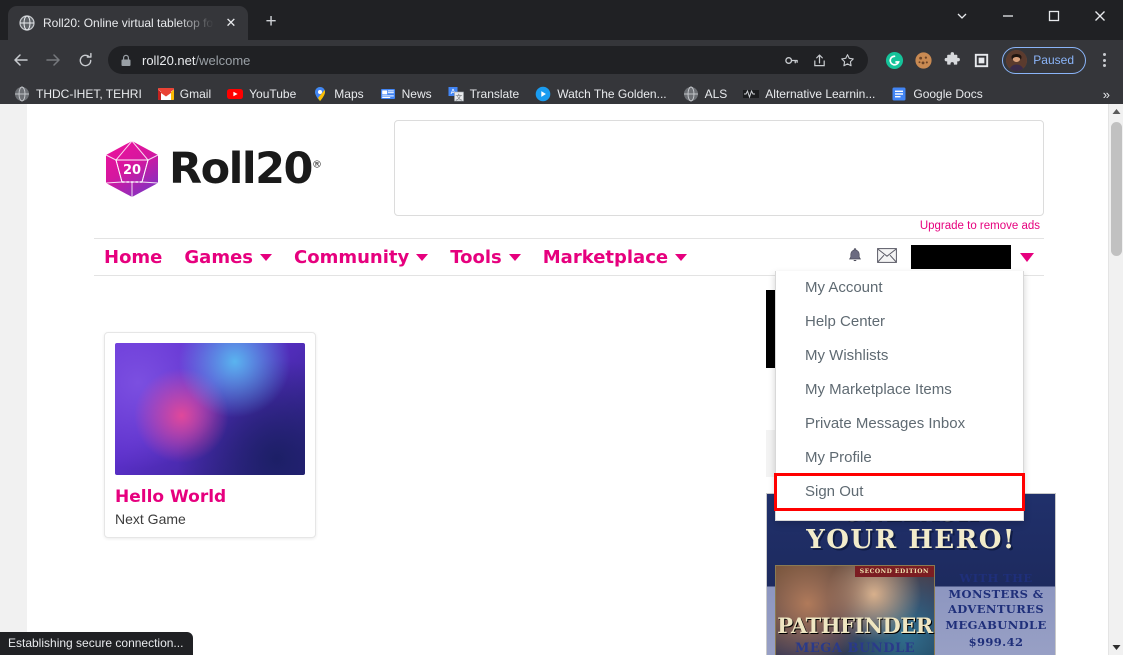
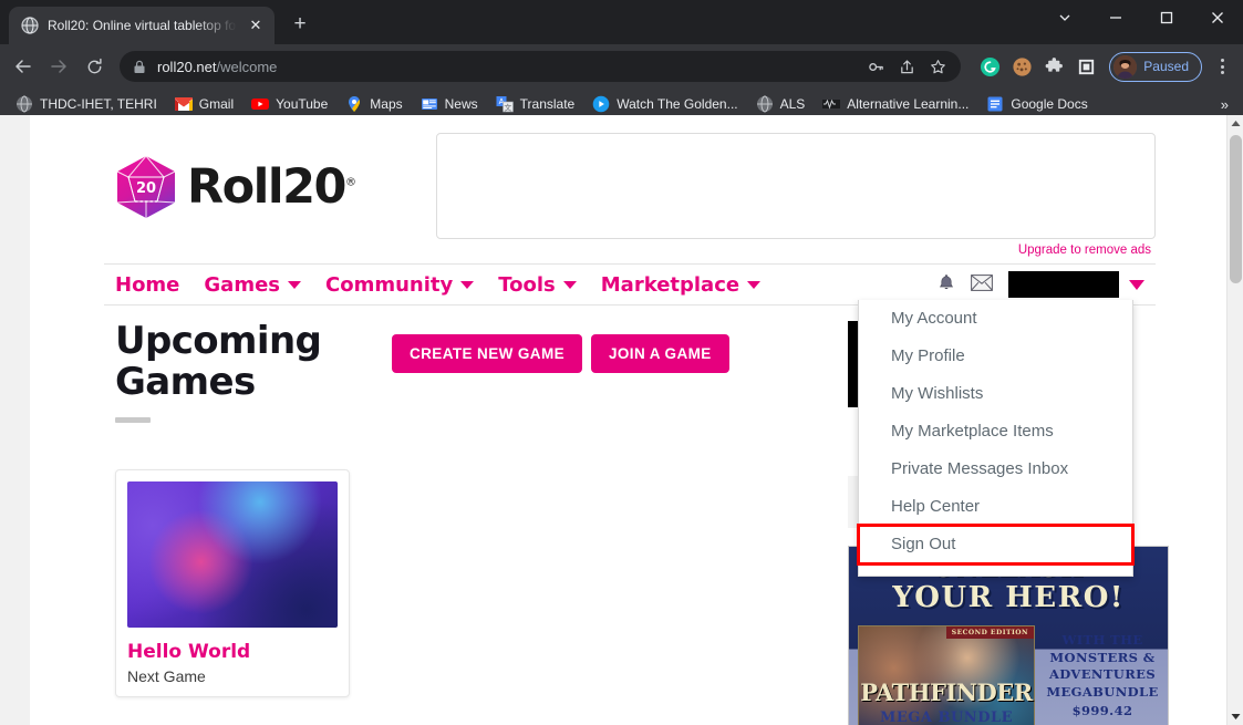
  Roll20: Online virtual tabletop fo
  ✕
  +
  roll20.net/welcome
  Paused
  THDC-IHET, TEHRI
  Gmail
  YouTube
  Maps
  News
  A
  文
  Translate
  Watch The Golden...
  ALS
  Alternative Learnin...
  Google Docs
  »
  20
  Roll20®
  Upgrade to remove ads
  Home
  Games
  Community
  Tools
  Marketplace
+ Upcoming Games
+ CREATE NEW GAME
+ JOIN A GAME
  Hello World
  Next Game
  YOUR HERO!
  PATHFINDER
  MEGA BUNDLE
  WITH THE
  MONSTERS &
  ADVENTURES
  MEGABUNDLE
  $999.42
  My Account
- Help Center
+ My Profile
  My Wishlists
  My Marketplace Items
  Private Messages Inbox
- My Profile
+ Help Center
  Sign Out
- Establishing secure connection...
